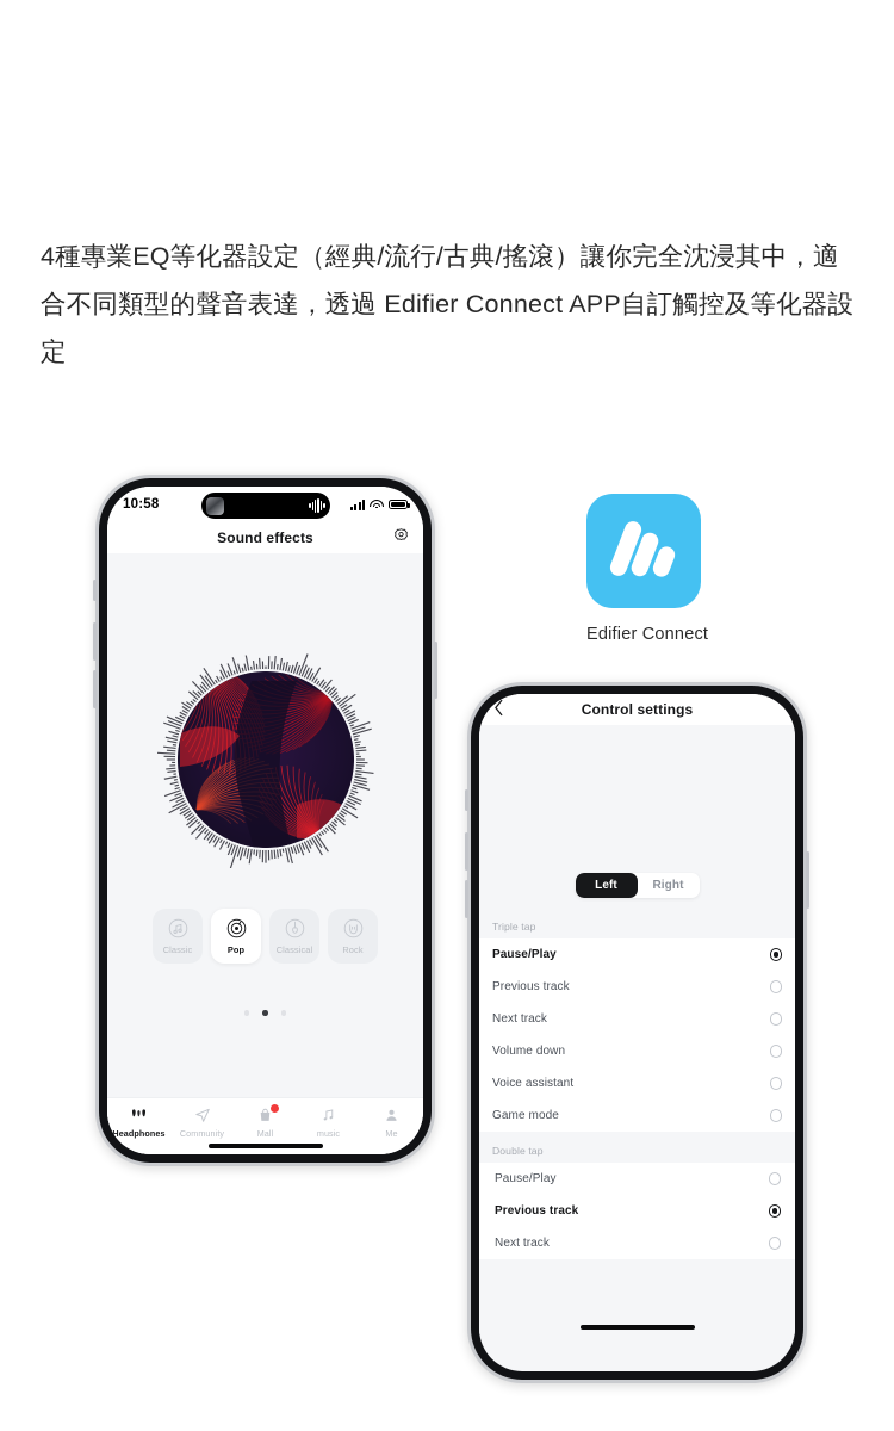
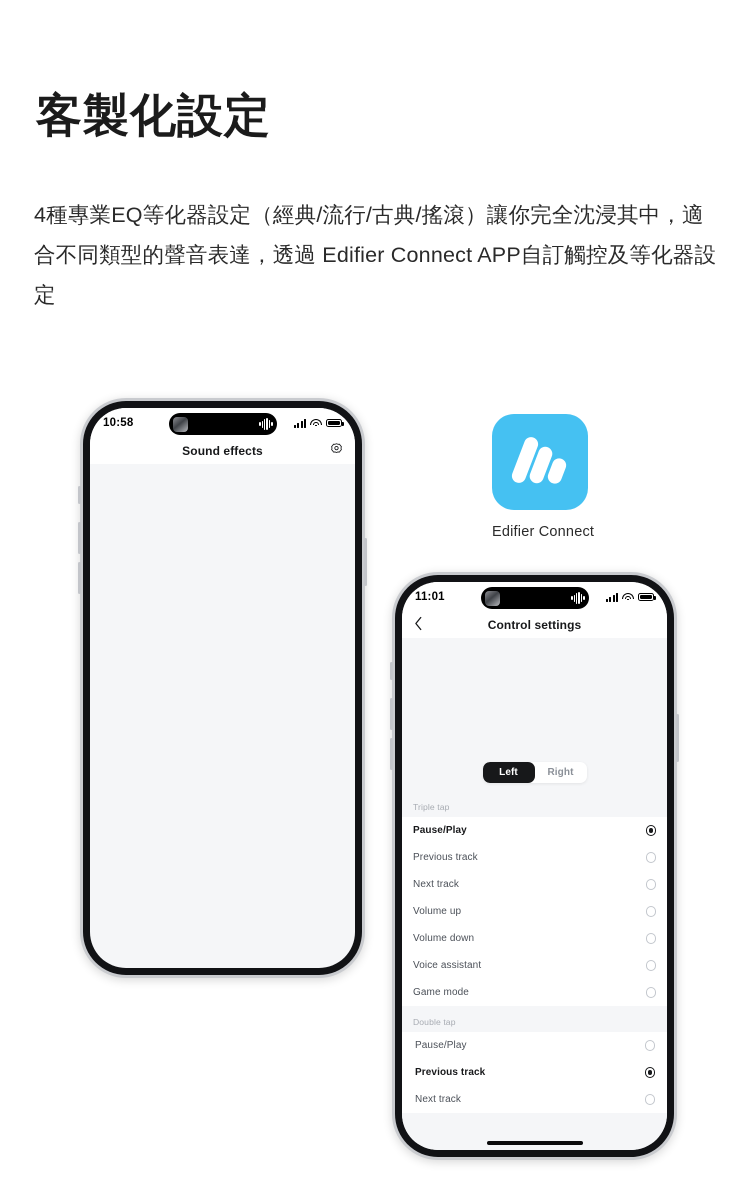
+ 客製化設定
  4種專業EQ等化器設定（經典/流行/古典/搖滾）讓你完全沈浸其中，適合不同類型的聲音表達，透過 Edifier Connect APP自訂觸控及等化器設定
  10:58
  Sound effects
- Classic
- Pop
- Classical
- Rock
- Headphones
- Community
- Mall
- music
- Me
  Edifier Connect
+ 11:01
  Control settings
  Left
  Right
  Triple tap
  Pause/Play
  Previous track
  Next track
+ Volume up
  Volume down
  Voice assistant
  Game mode
  Double tap
  Pause/Play
  Previous track
  Next track
